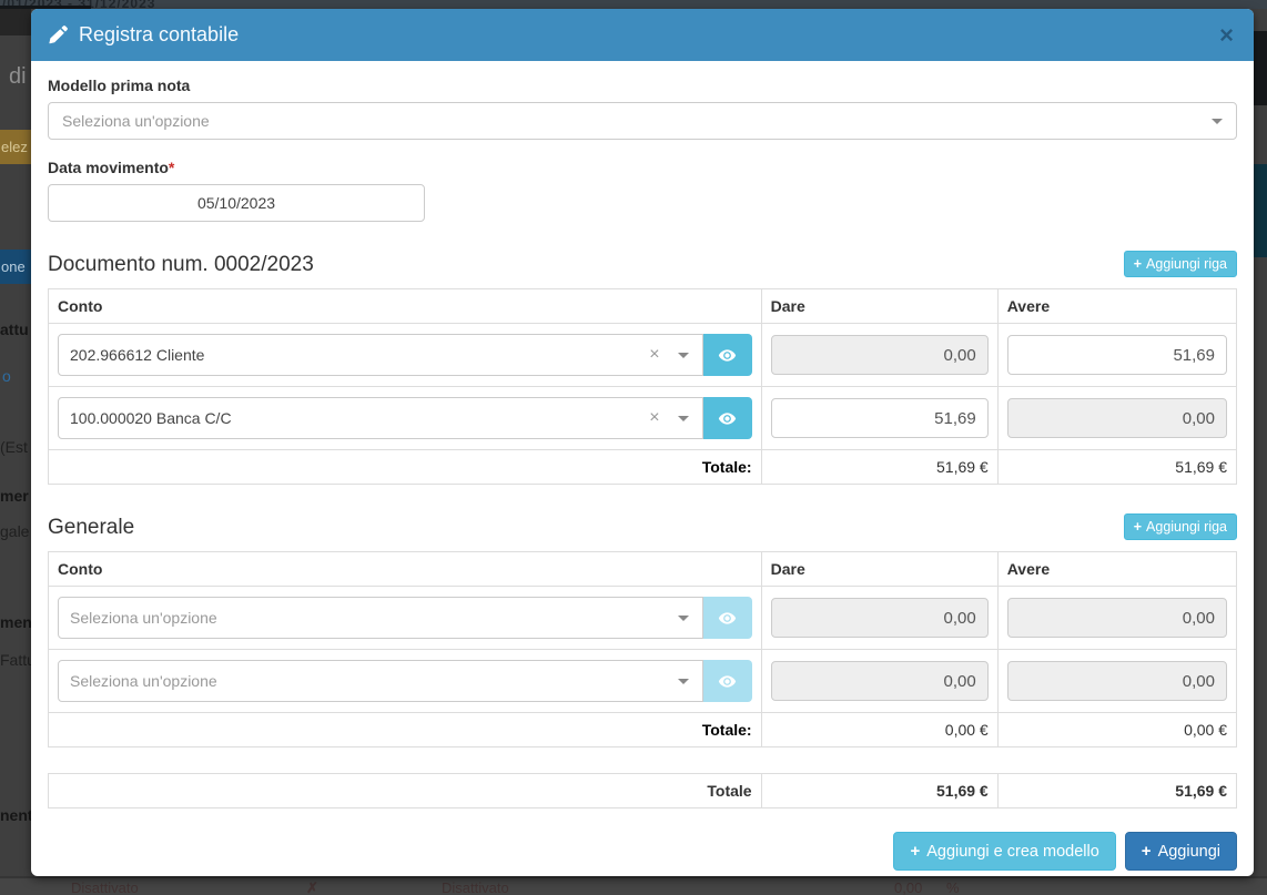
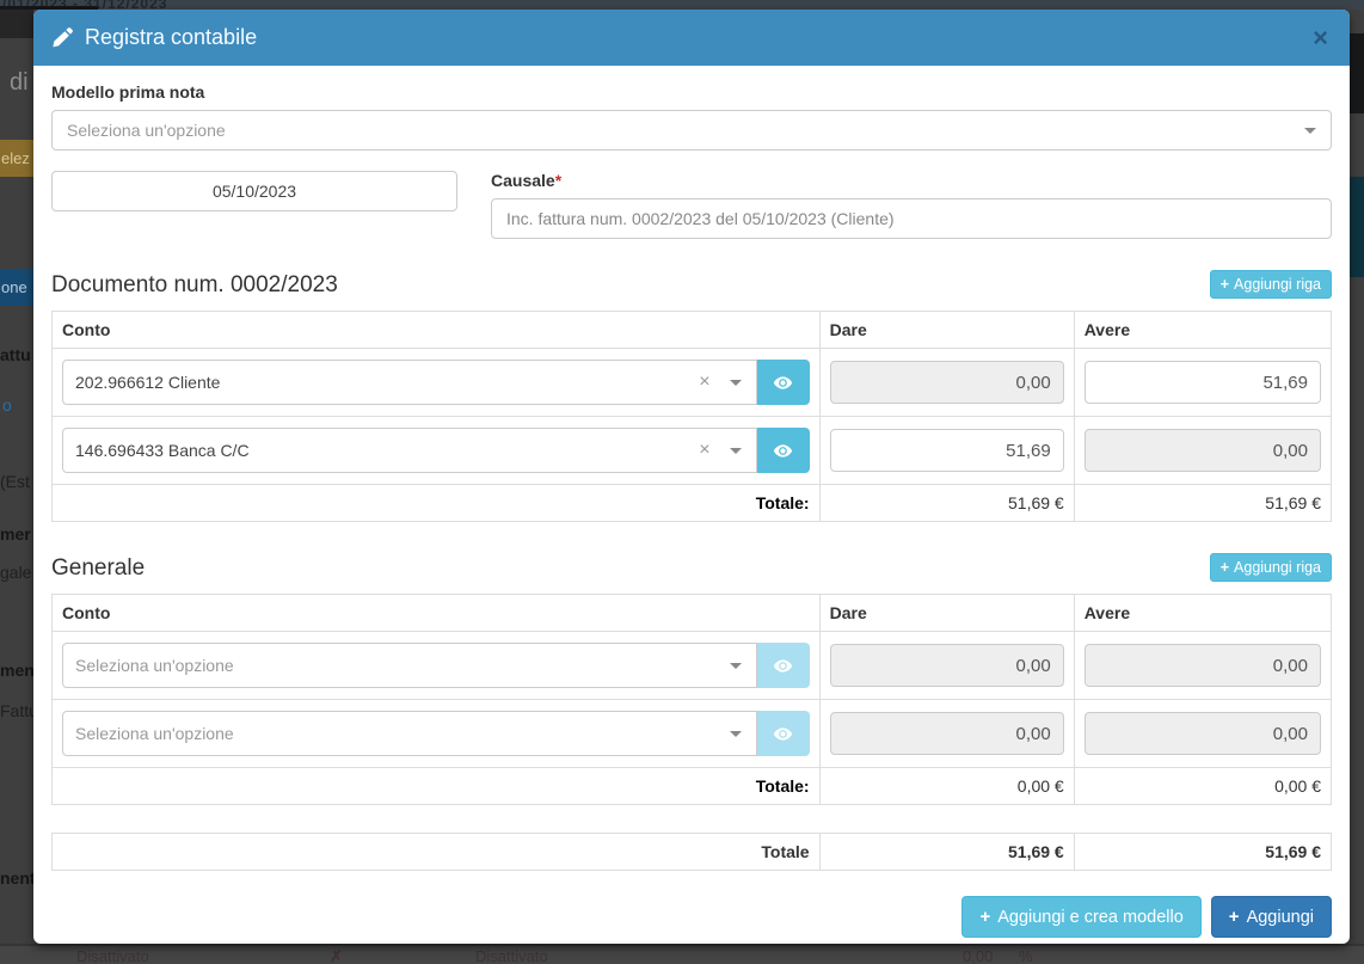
  /01/2023 - 31/12/2023
  di
  elez
  one
  attu
  o
  (Est
  mer
  gale
  men
  Fatt
  nen
  Disattivato
  ✗
  Disattivato
  0,00
  Registra contabile
  ×
  Modello prima nota
  Seleziona un'opzione
- Data movimento*
  05/10/2023
+ Causale*
+ Inc. fattura num. 0002/2023 del 05/10/2023 (Cliente)
  Documento num. 0002/2023
  + Aggiungi riga
  Conto	Dare	Avere
  202.966612 Cliente ×	0,00	51,69
- 100.000020 Banca C/C ×	51,69	0,00
+ 146.696433 Banca C/C ×	51,69	0,00
  Totale:	51,69 €	51,69 €
  Generale
  + Aggiungi riga
  Conto	Dare	Avere
  Seleziona un'opzione	0,00	0,00
  Seleziona un'opzione	0,00	0,00
  Totale:	0,00 €	0,00 €
  Totale	51,69 €	51,69 €
  + Aggiungi e crea modello
  + Aggiungi
